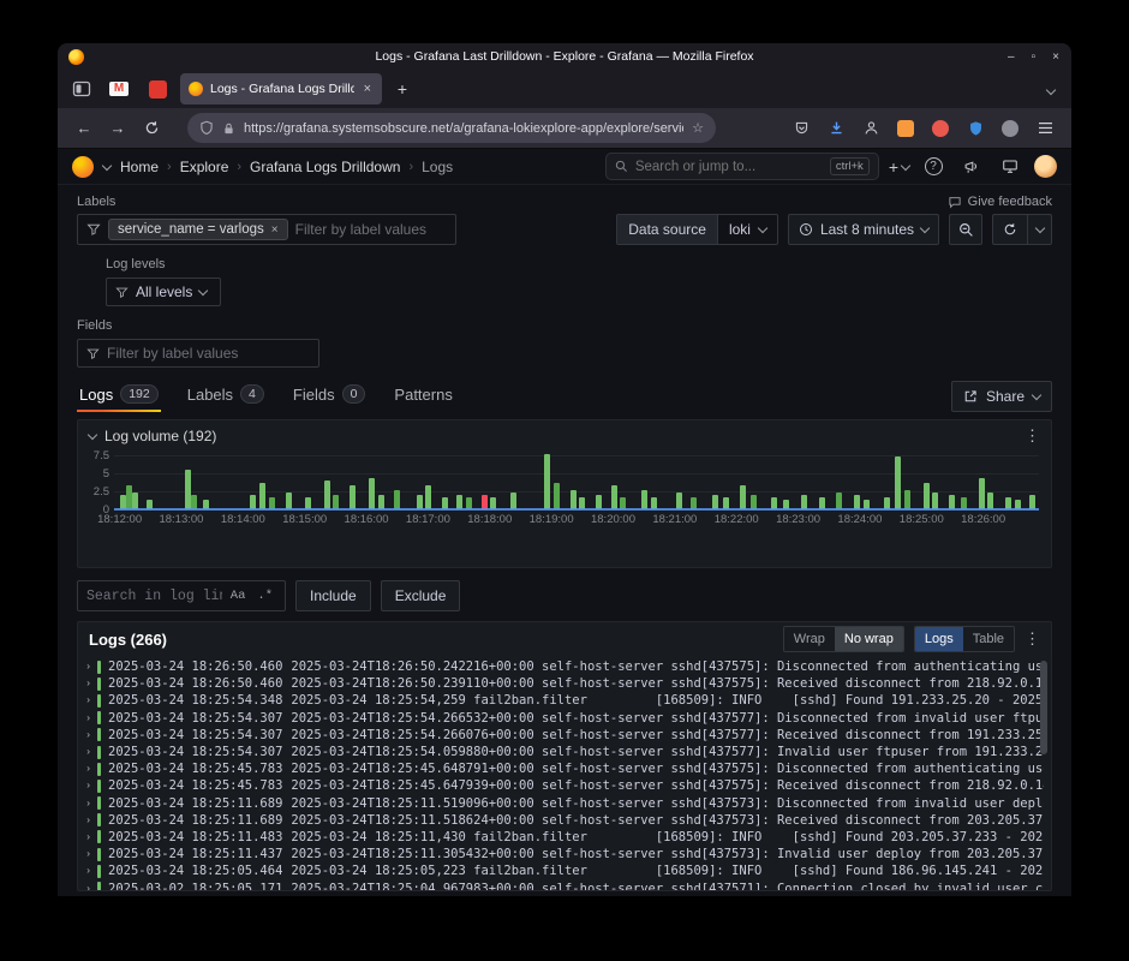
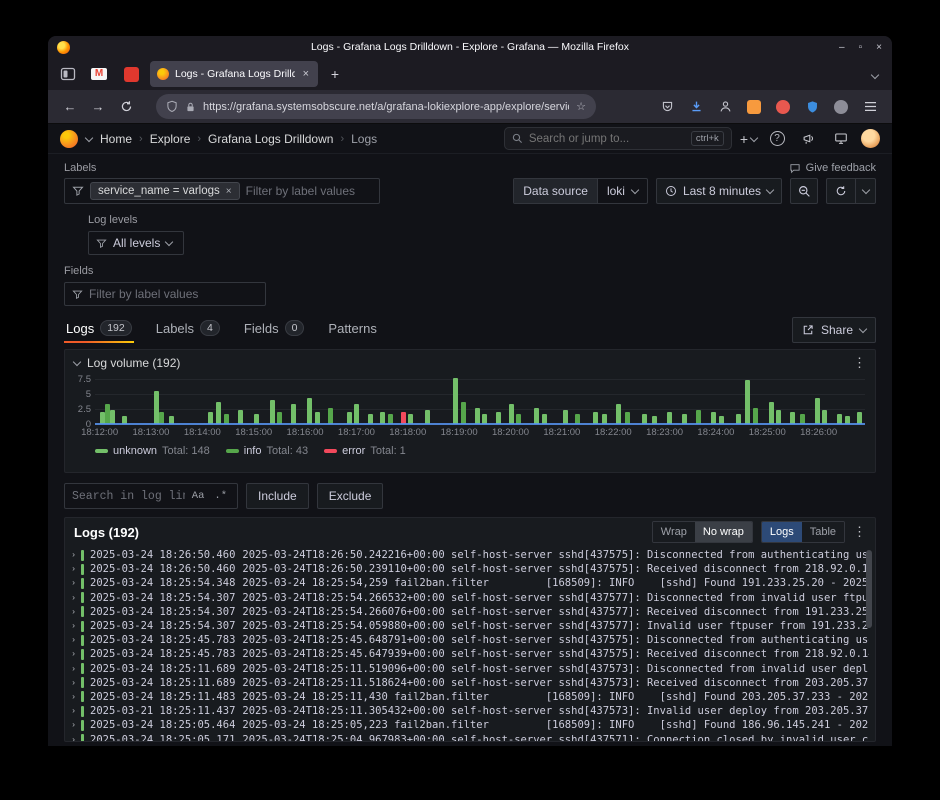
- Logs - Grafana Last Drilldown - Explore - Grafana — Mozilla Firefox
+ Logs - Grafana Logs Drilldown - Explore - Grafana — Mozilla Firefox
  –
  ▫
  ×
  M
  Logs - Grafana Logs Drill
  ×
  +
  ←
  →
  https://grafana.systemsobscure.net/a/grafana-lokiexplore-app/explore/servi
  ☆
  Home
  ›
  Explore
  ›
  Grafana Logs Drilldown
  ›
  Logs
  Search or jump to...
  ctrl+k
  +
  ?
  Labels
  Give feedback
  service_name = varlogs
  ×
  Filter by label values
  Data source
  loki
  Last 8 minutes
  Log levels
  All levels
  Fields
  Filter by label values
  Logs
  192
  Labels
  4
  Fields
  0
  Patterns
  Share
  Log volume (192)
  ⋮
  0
  2.5
  5
  7.5
  18:12:00
  18:13:00
  18:14:00
  18:15:00
  18:16:00
  18:17:00
  18:18:00
  18:19:00
  18:20:00
  18:21:00
  18:22:00
  18:23:00
  18:24:00
  18:25:00
  18:26:00
+ unknown
+ Total: 148
+ info
+ Total: 43
+ error
+ Total: 1
  Search in log li
  Aa
  .*
  Include
  Exclude
- Logs (266)
+ Logs (192)
  Wrap
  No wrap
  Logs
  Table
  ⋮
  ›
  2025-03-24 18:26:50.460
  2025-03-24T18:26:50.242216+00:00 self-host-server sshd[437575]: Disconnected from authenticating u
  ›
  2025-03-24 18:26:50.460
  2025-03-24T18:26:50.239110+00:00 self-host-server sshd[437575]: Received disconnect from 218.92.0.
  ›
  2025-03-24 18:25:54.348
  2025-03-24 18:25:54,259 fail2ban.filter [168509]: INFO [sshd] Found 191.233.25.20 - 202
  ›
  2025-03-24 18:25:54.307
  2025-03-24T18:25:54.266532+00:00 self-host-server sshd[437577]: Disconnected from invalid user ftp
  ›
  2025-03-24 18:25:54.307
  2025-03-24T18:25:54.266076+00:00 self-host-server sshd[437577]: Received disconnect from 191.233.2
  ›
  2025-03-24 18:25:54.307
  2025-03-24T18:25:54.059880+00:00 self-host-server sshd[437577]: Invalid user ftpuser from 191.233.2
  ›
  2025-03-24 18:25:45.783
  2025-03-24T18:25:45.648791+00:00 self-host-server sshd[437575]: Disconnected from authenticating us
  ›
  2025-03-24 18:25:45.783
  2025-03-24T18:25:45.647939+00:00 self-host-server sshd[437575]: Received disconnect from 218.92.0.1
  ›
  2025-03-24 18:25:11.689
  2025-03-24T18:25:11.519096+00:00 self-host-server sshd[437573]: Disconnected from invalid user depl
  ›
  2025-03-24 18:25:11.689
  2025-03-24T18:25:11.518624+00:00 self-host-server sshd[437573]: Received disconnect from 203.205.37
  ›
  2025-03-24 18:25:11.483
  2025-03-24 18:25:11,430 fail2ban.filter [168509]: INFO [sshd] Found 203.205.37.233 - 202
  ›
- 2025-03-24 18:25:11.437
+ 2025-03-21 18:25:11.437
  2025-03-24T18:25:11.305432+00:00 self-host-server sshd[437573]: Invalid user deploy from 203.205.37
  ›
  2025-03-24 18:25:05.464
  2025-03-24 18:25:05,223 fail2ban.filter [168509]: INFO [sshd] Found 186.96.145.241 - 202
  ›
- 2025-03-02 18:25:05.171
+ 2025-03-24 18:25:05.171
  2025-03-24T18:25:04.967983+00:00 self-host-server sshd[437571]: Connection closed by invalid user c
